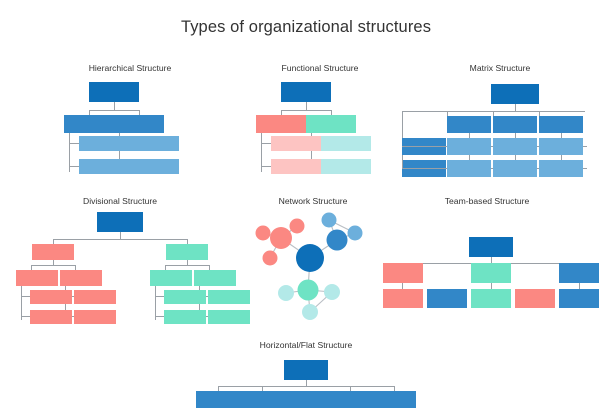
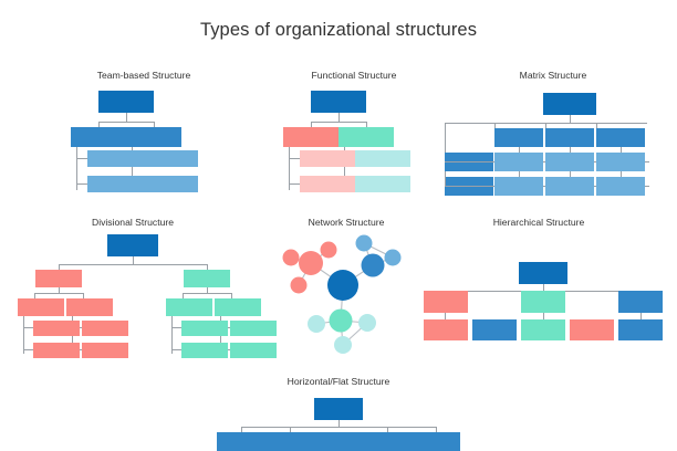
  Types of organizational structures
- Hierarchical Structure
+ Team-based Structure
  Functional Structure
  Matrix Structure
  Divisional Structure
  Network Structure
- Team-based Structure
+ Hierarchical Structure
  Horizontal/Flat Structure
